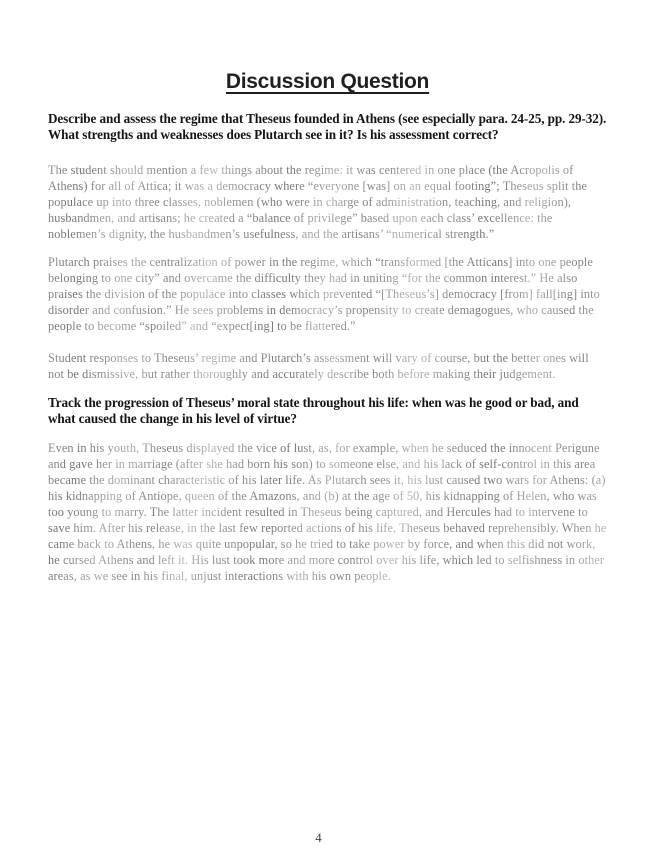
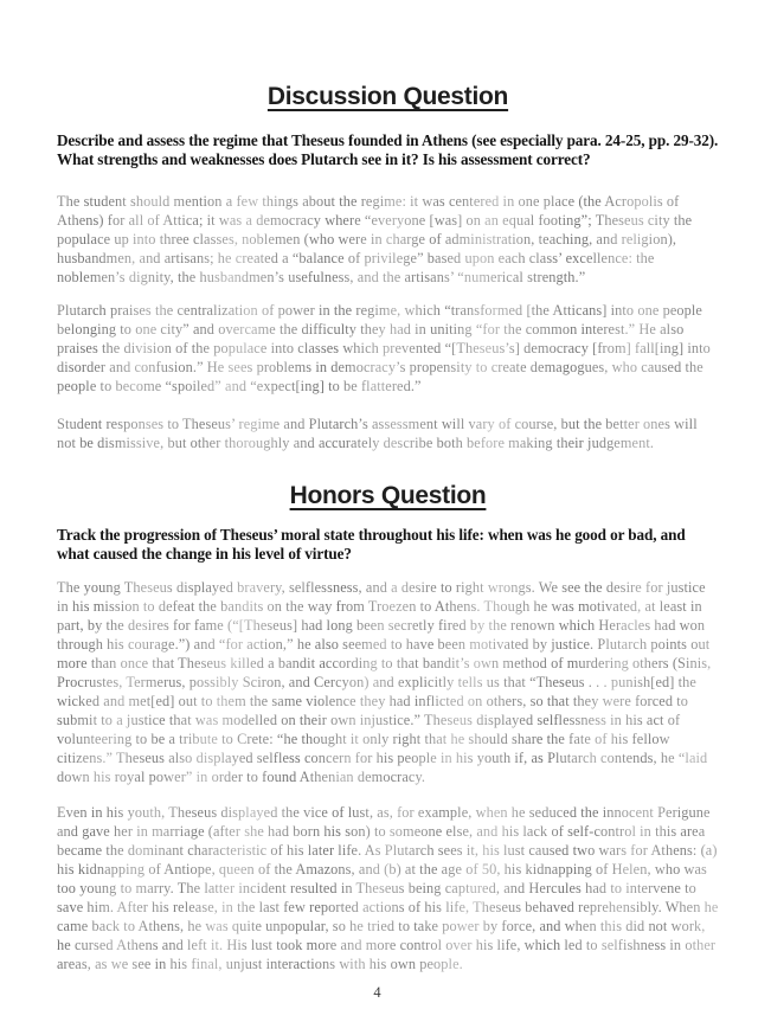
  Discussion Question
  Describe and assess the regime that Theseus founded in Athens (see especially para. 24-25, pp. 29-32). What strengths and weaknesses does Plutarch see in it? Is his assessment correct?
- The student should mention a few things about the regime: it was centered in one place (the Acropolis of Athens) for all of Attica; it was a democracy where “everyone [was] on an equal footing”; Theseus split the populace up into three classes, noblemen (who were in charge of administration, teaching, and religion), husbandmen, and artisans; he created a “balance of privilege” based upon each class’ excellence: the noblemen’s dignity, the husbandmen’s usefulness, and the artisans’ “numerical strength.”
+ The student should mention a few things about the regime: it was centered in one place (the Acropolis of Athens) for all of Attica; it was a democracy where “everyone [was] on an equal footing”; Theseus city the populace up into three classes, noblemen (who were in charge of administration, teaching, and religion), husbandmen, and artisans; he created a “balance of privilege” based upon each class’ excellence: the noblemen’s dignity, the husbandmen’s usefulness, and the artisans’ “numerical strength.”
  Plutarch praises the centralization of power in the regime, which “transformed [the Atticans] into one people belonging to one city” and overcame the difficulty they had in uniting “for the common interest.” He also praises the division of the populace into classes which prevented “[Theseus’s] democracy [from] fall[ing] into disorder and confusion.” He sees problems in democracy’s propensity to create demagogues, who caused the people to become “spoiled” and “expect[ing] to be flattered.”
- Student responses to Theseus’ regime and Plutarch’s assessment will vary of course, but the better ones will not be dismissive, but rather thoroughly and accurately describe both before making their judgement.
+ Student responses to Theseus’ regime and Plutarch’s assessment will vary of course, but the better ones will not be dismissive, but other thoroughly and accurately describe both before making their judgement.
+ Honors Question
  Track the progression of Theseus’ moral state throughout his life: when was he good or bad, and what caused the change in his level of virtue?
+ The young Theseus displayed bravery, selflessness, and a desire to right wrongs. We see the desire for justice in his mission to defeat the bandits on the way from Troezen to Athens. Though he was motivated, at least in part, by the desires for fame (“[Theseus] had long been secretly fired by the renown which Heracles had won through his courage.”) and “for action,” he also seemed to have been motivated by justice. Plutarch points out more than once that Theseus killed a bandit according to that bandit’s own method of murdering others (Sinis, Procrustes, Termerus, possibly Sciron, and Cercyon) and explicitly tells us that “Theseus . . . punish[ed] the wicked and met[ed] out to them the same violence they had inflicted on others, so that they were forced to submit to a justice that was modelled on their own injustice.” Theseus displayed selflessness in his act of volunteering to be a tribute to Crete: “he thought it only right that he should share the fate of his fellow citizens.” Theseus also displayed selfless concern for his people in his youth if, as Plutarch contends, he “laid down his royal power” in order to found Athenian democracy.
  Even in his youth, Theseus displayed the vice of lust, as, for example, when he seduced the innocent Perigune and gave her in marriage (after she had born his son) to someone else, and his lack of self-control in this area became the dominant characteristic of his later life. As Plutarch sees it, his lust caused two wars for Athens: (a) his kidnapping of Antiope, queen of the Amazons, and (b) at the age of 50, his kidnapping of Helen, who was too young to marry. The latter incident resulted in Theseus being captured, and Hercules had to intervene to save him. After his release, in the last few reported actions of his life, Theseus behaved reprehensibly. When he came back to Athens, he was quite unpopular, so he tried to take power by force, and when this did not work, he cursed Athens and left it. His lust took more and more control over his life, which led to selfishness in other areas, as we see in his final, unjust interactions with his own people.
  4
